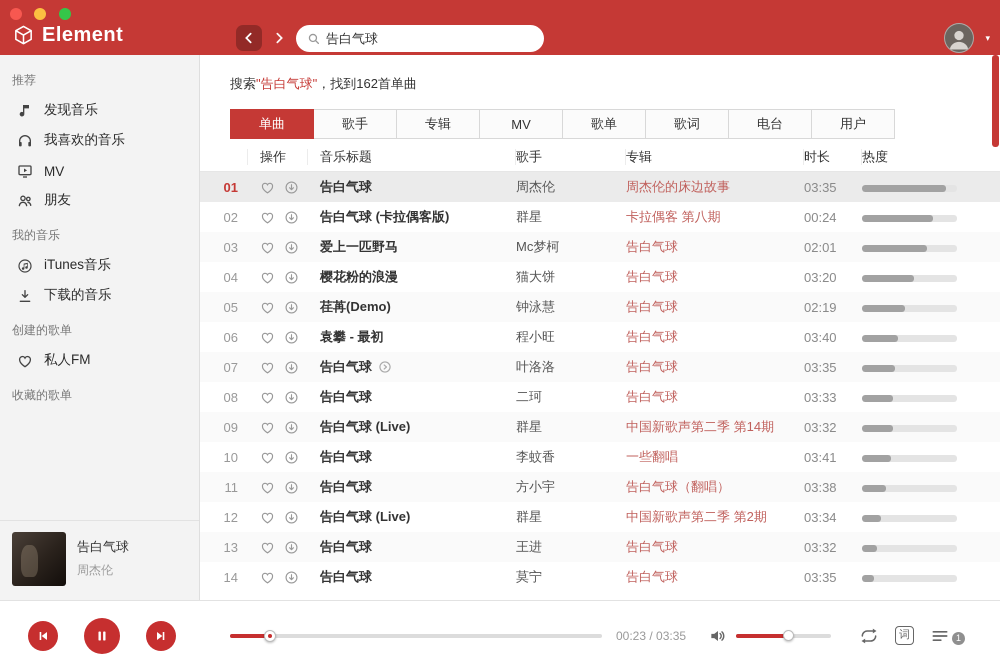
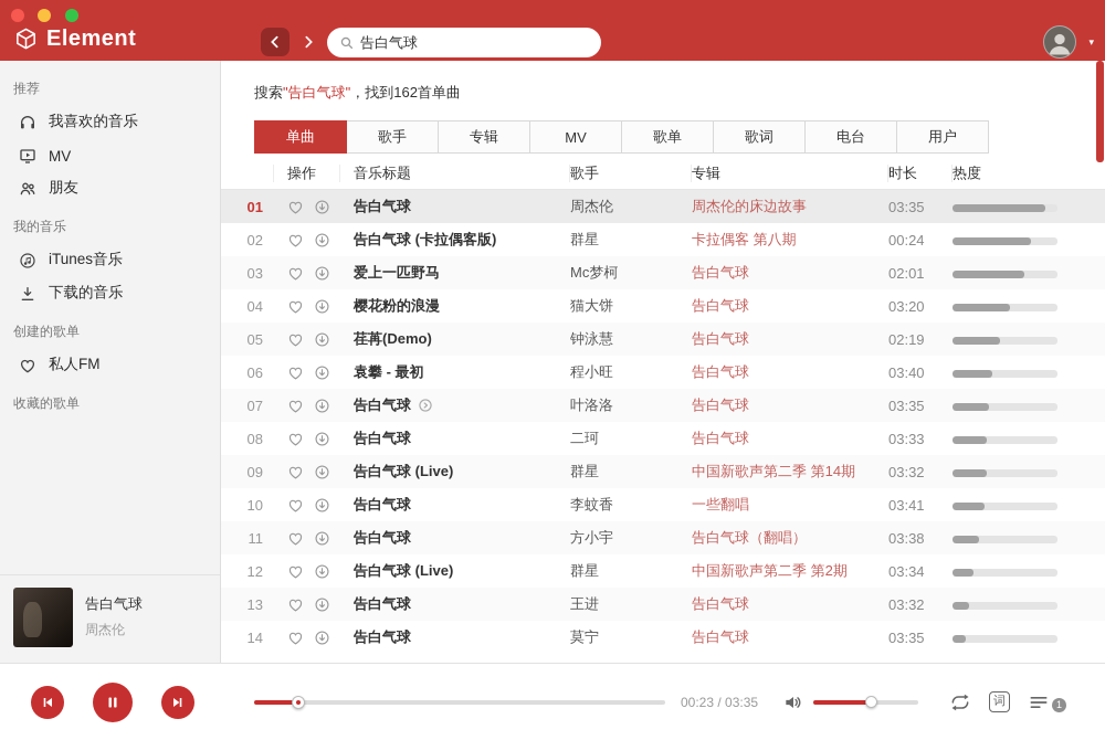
  Element
  告白气球
  ▾
  推荐
- 发现音乐
  我喜欢的音乐
  MV
  朋友
  我的音乐
  iTunes音乐
  下载的音乐
  创建的歌单
  私人FM
  收藏的歌单
  告白气球
  周杰伦
  搜索"告白气球"，找到162首单曲
  单曲
  歌手
  专辑
  MV
  歌单
  歌词
  电台
  用户
  操作
  音乐标题
  歌手
  专辑
  时长
  热度
  01
  告白气球
  周杰伦
  周杰伦的床边故事
  03:35
  02
  告白气球 (卡拉偶客版)
  群星
  卡拉偶客 第八期
  00:24
  03
  爱上一匹野马
  Mc梦柯
  告白气球
  02:01
  04
  樱花粉的浪漫
  猫大饼
  告白气球
  03:20
  05
  荏苒(Demo)
  钟泳慧
  告白气球
  02:19
  06
  袁攀 - 最初
  程小旺
  告白气球
  03:40
  07
  告白气球
  叶洛洛
  告白气球
  03:35
  08
  告白气球
  二珂
  告白气球
  03:33
  09
  告白气球 (Live)
  群星
  中国新歌声第二季 第14期
  03:32
  10
  告白气球
  李蚊香
  一些翻唱
  03:41
  11
  告白气球
  方小宇
  告白气球（翻唱）
  03:38
  12
  告白气球 (Live)
  群星
  中国新歌声第二季 第2期
  03:34
  13
  告白气球
  王进
  告白气球
  03:32
  14
  告白气球
  莫宁
  告白气球
  03:35
  00:23 / 03:35
  词
  1
